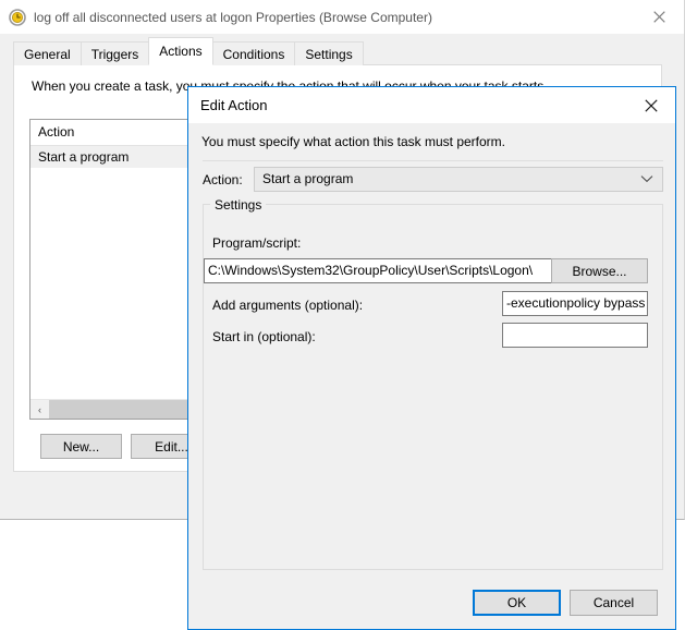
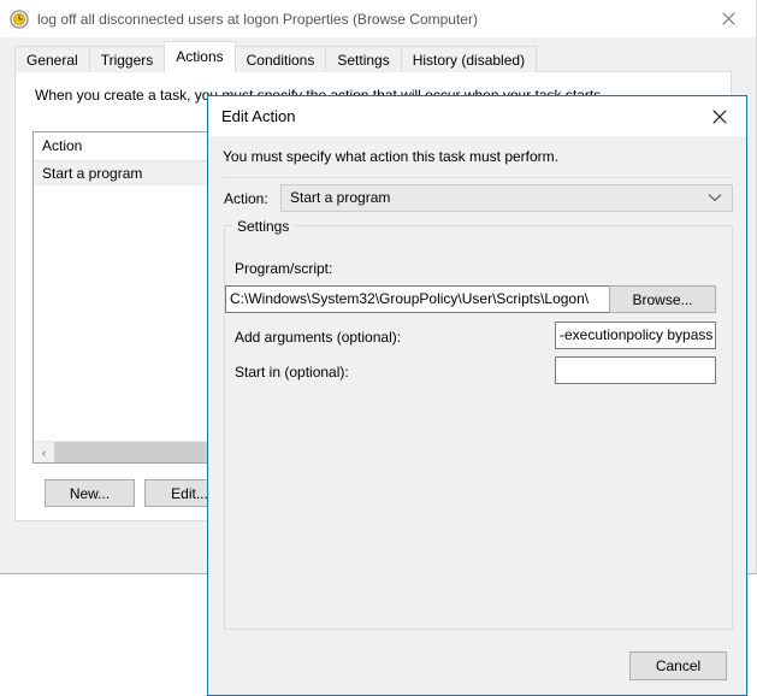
  log off all disconnected users at logon Properties (Browse Computer)
  General
  Triggers
  Actions
  Conditions
  Settings
+ History (disabled)
  Action
  Start a program
  ‹
  New...
  Edit..
  Edit Action
  You must specify what action this task must perform.
  Action:
  Start a program
  Settings
  Program/script:
  C:\Windows\System32\GroupPolicy\User\Scripts\Logon\
  Browse...
  Add arguments (optional):
  -executionpolicy bypass
  Start in (optional):
- OK
  Cancel
